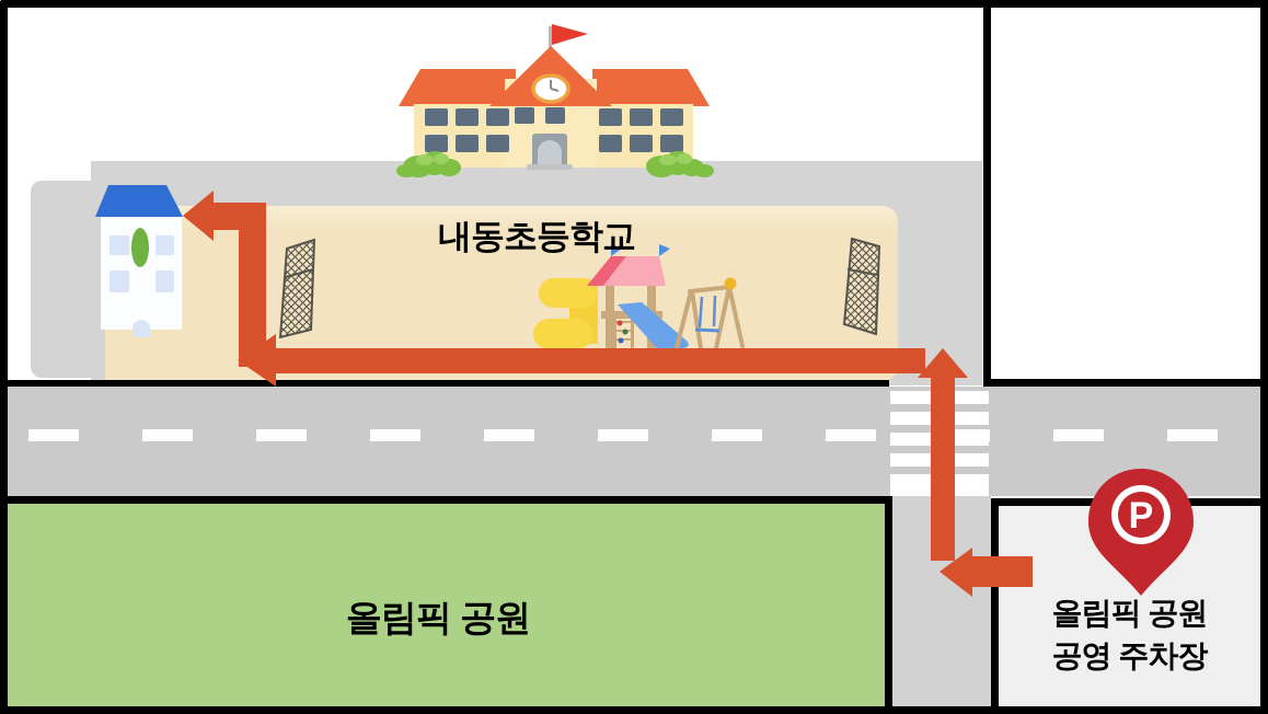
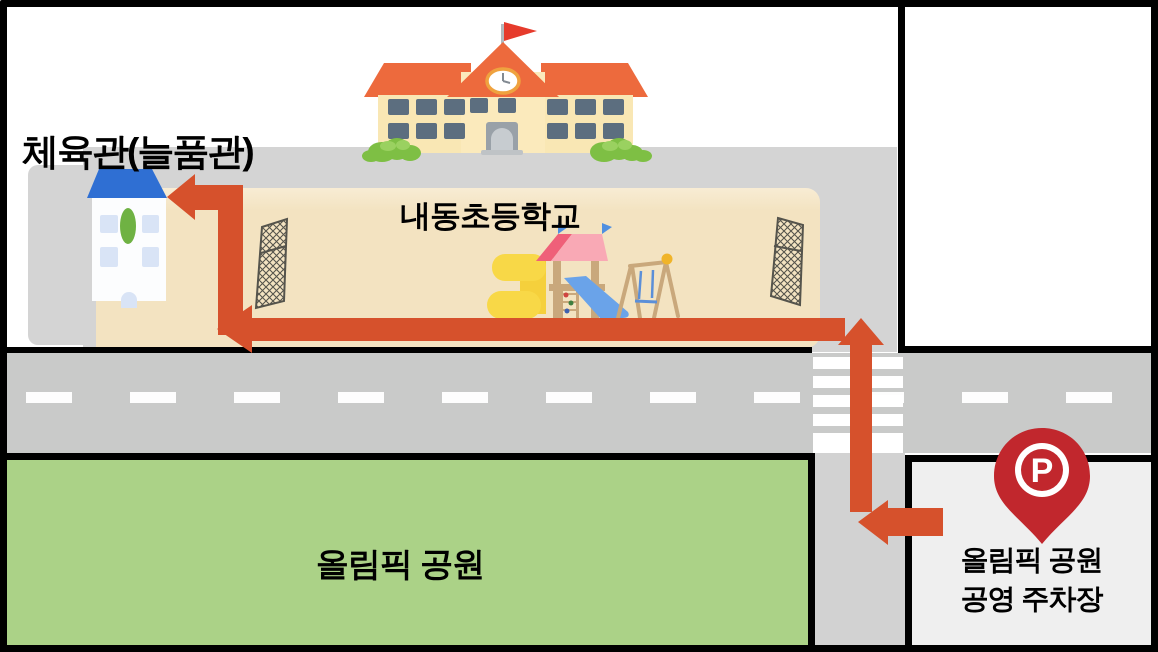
  P
+ 체육관(늘품관)
  내동초등학교
  올림픽 공원
  올림픽 공원
  공영 주차장
